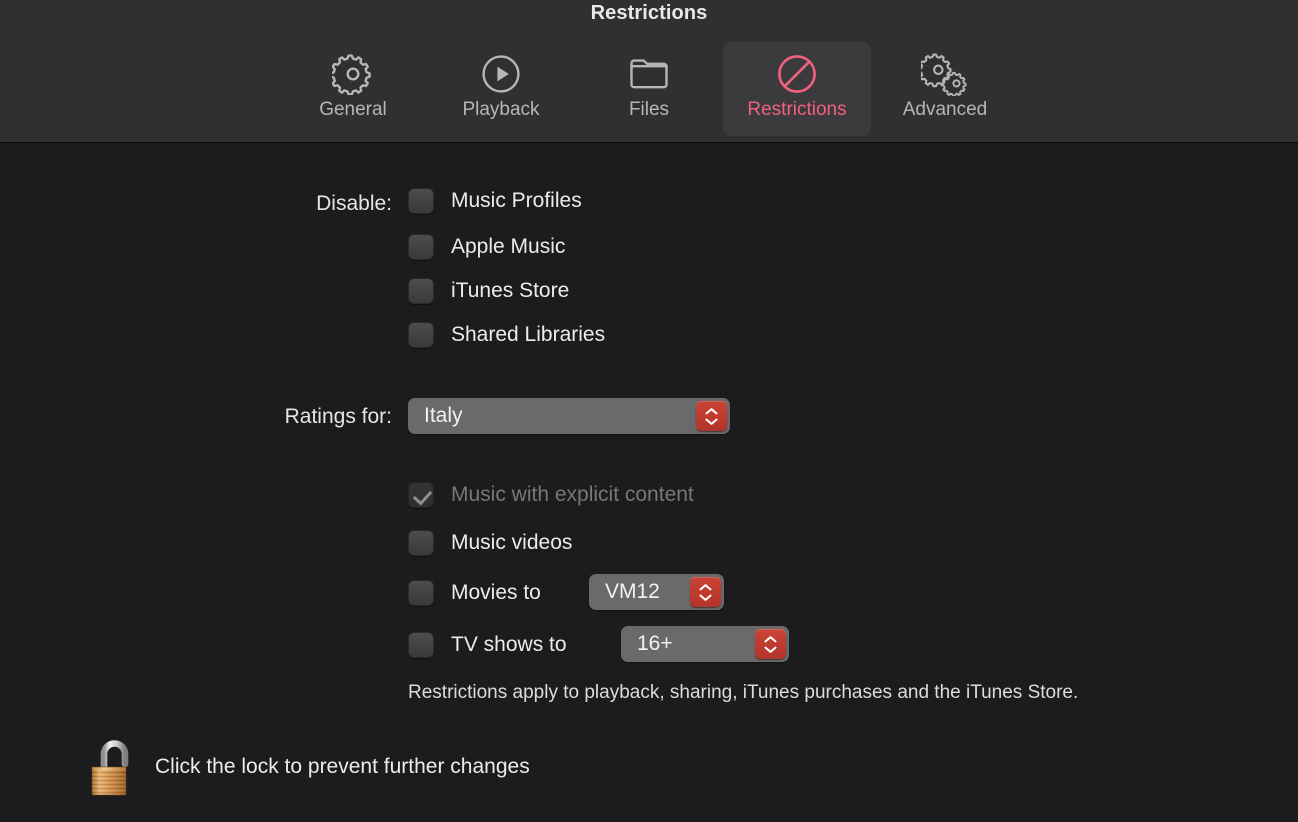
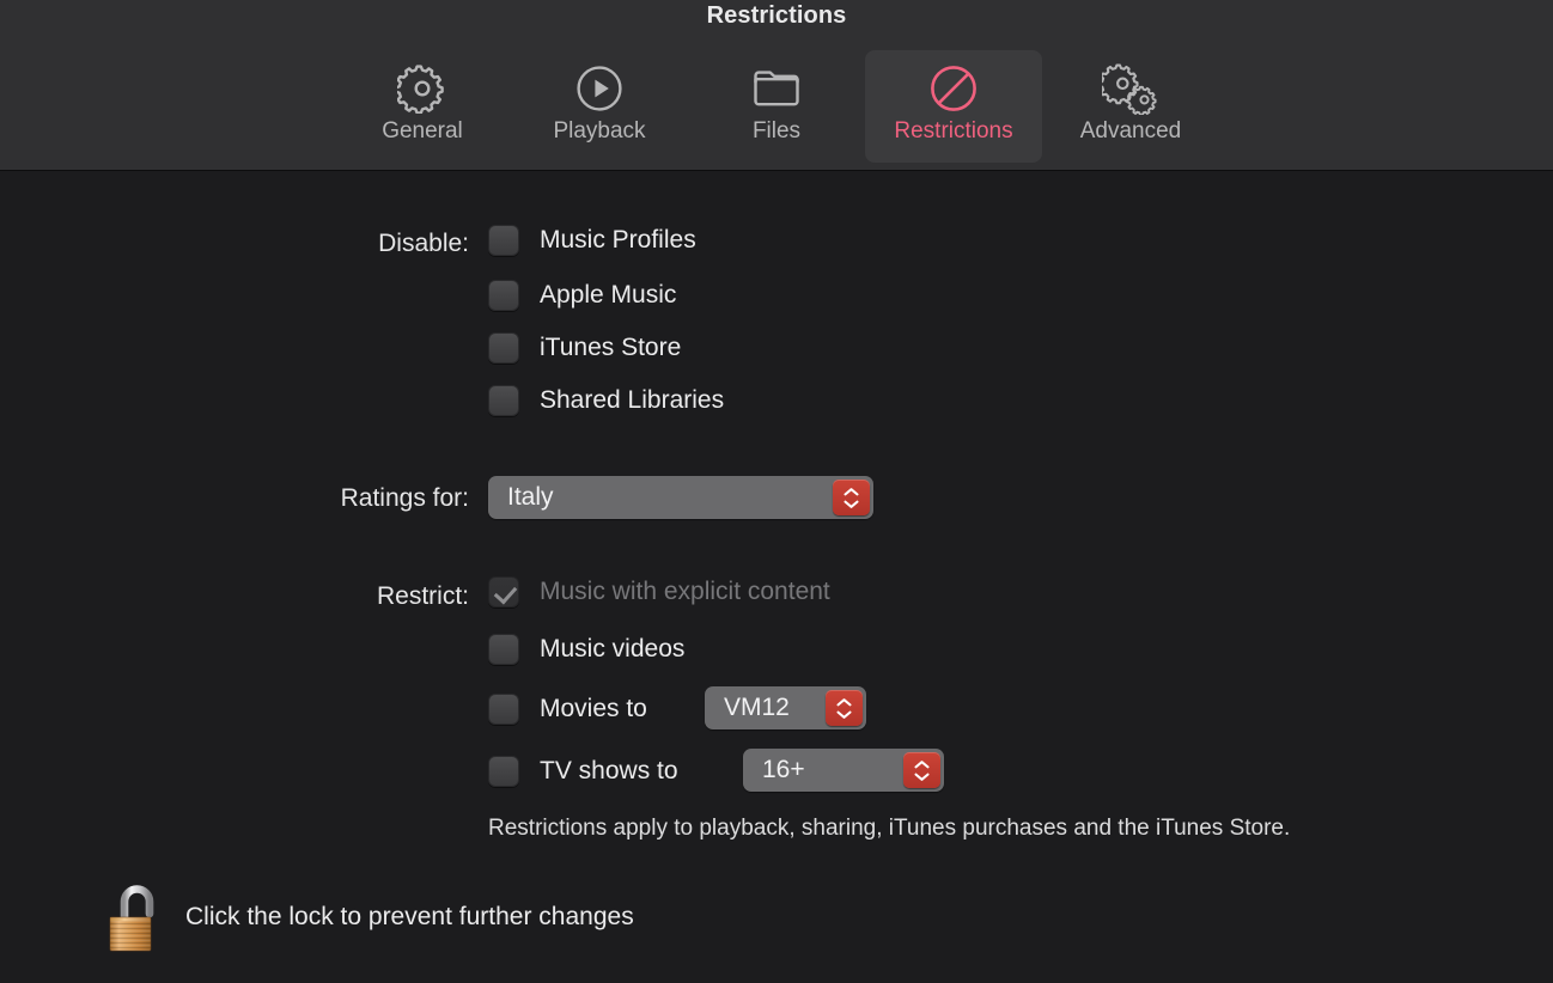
  Restrictions
  General
  Playback
  Files
  Restrictions
  Advanced
  Disable:
  Music Profiles
  Apple Music
  iTunes Store
  Shared Libraries
  Ratings for:
  Italy
+ Restrict:
  Music with explicit content
  Music videos
  Movies to
  VM12
  TV shows to
  16+
  Restrictions apply to playback, sharing, iTunes purchases and the iTunes Store.
  Click the lock to prevent further changes
